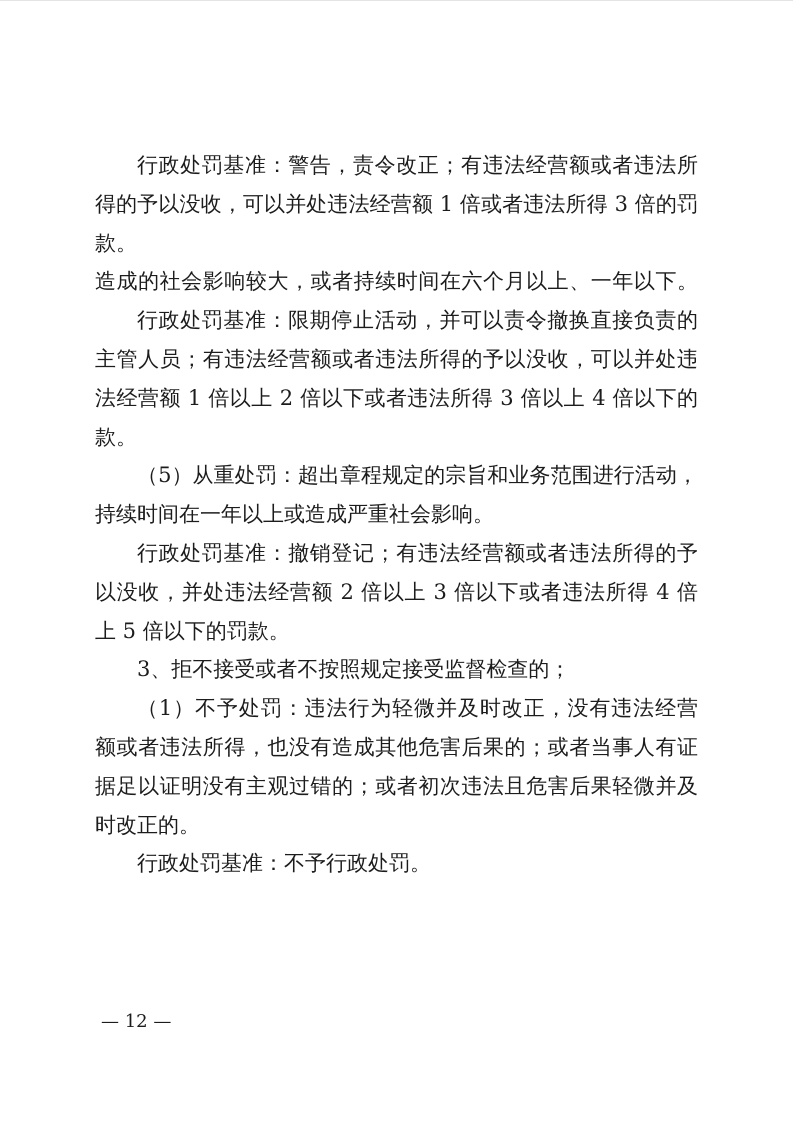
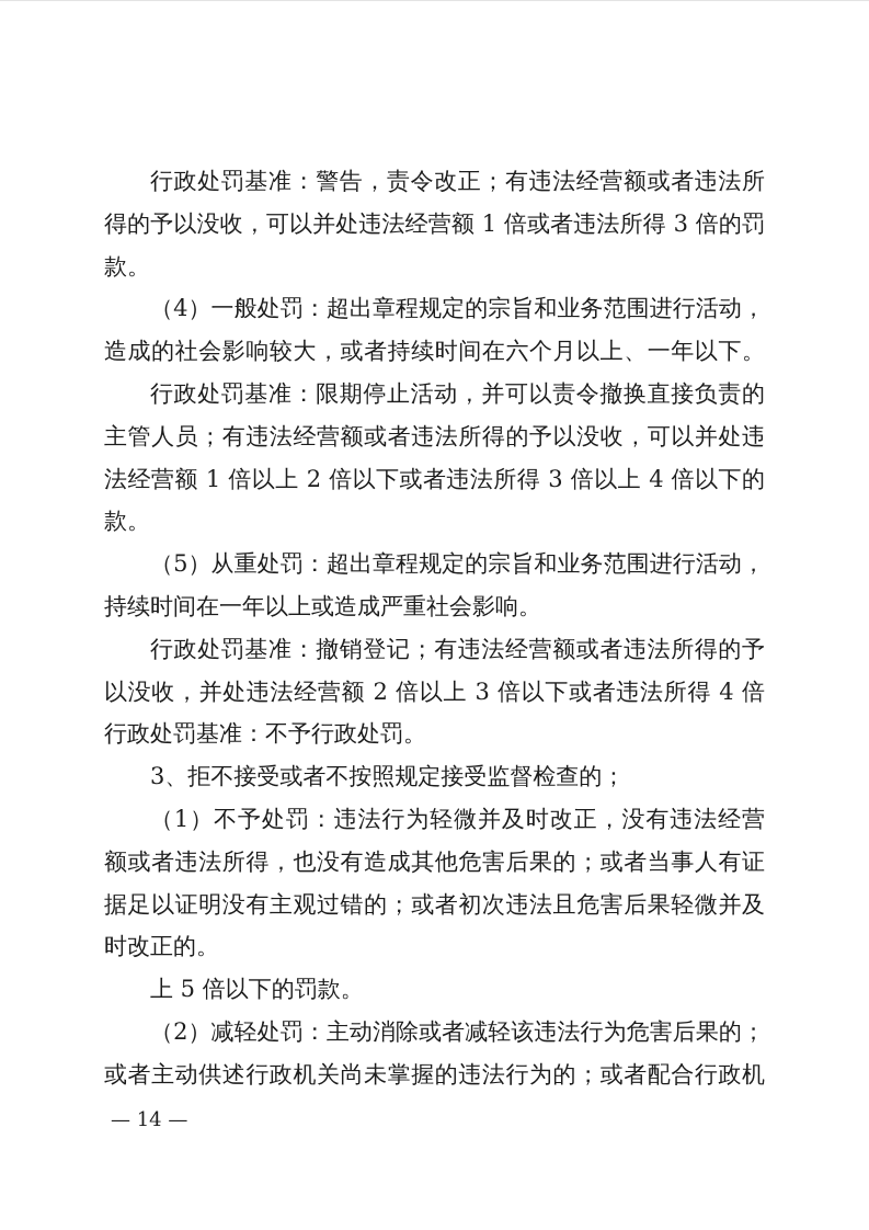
  行政处罚基准：警告，责令改正；有违法经营额或者违法所
  得的予以没收，可以并处违法经营额 1 倍或者违法所得 3 倍的罚
  款。
+ （4）一般处罚：超出章程规定的宗旨和业务范围进行活动，
  造成的社会影响较大，或者持续时间在六个月以上、一年以下。
  行政处罚基准：限期停止活动，并可以责令撤换直接负责的
  主管人员；有违法经营额或者违法所得的予以没收，可以并处违
  法经营额 1 倍以上 2 倍以下或者违法所得 3 倍以上 4 倍以下的
  款。
  （5）从重处罚：超出章程规定的宗旨和业务范围进行活动，
  持续时间在一年以上或造成严重社会影响。
  行政处罚基准：撤销登记；有违法经营额或者违法所得的予
  以没收，并处违法经营额 2 倍以上 3 倍以下或者违法所得 4 倍
- 上 5 倍以下的罚款。
+ 行政处罚基准：不予行政处罚。
  3、拒不接受或者不按照规定接受监督检查的；
  （1）不予处罚：违法行为轻微并及时改正，没有违法经营
  额或者违法所得，也没有造成其他危害后果的；或者当事人有证
  据足以证明没有主观过错的；或者初次违法且危害后果轻微并及
  时改正的。
- 行政处罚基准：不予行政处罚。
+ 上 5 倍以下的罚款。
+ （2）减轻处罚：主动消除或者减轻该违法行为危害后果的；
+ 或者主动供述行政机关尚未掌握的违法行为的；或者配合行政机
- — 12 —
+ — 14 —
